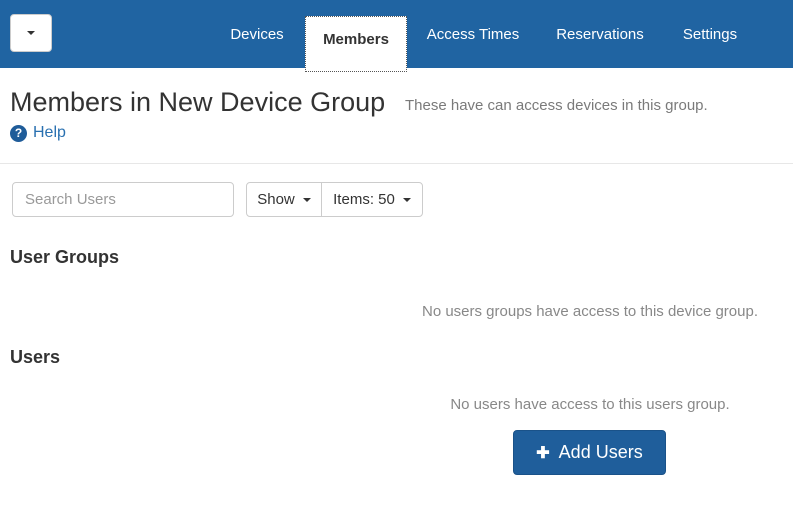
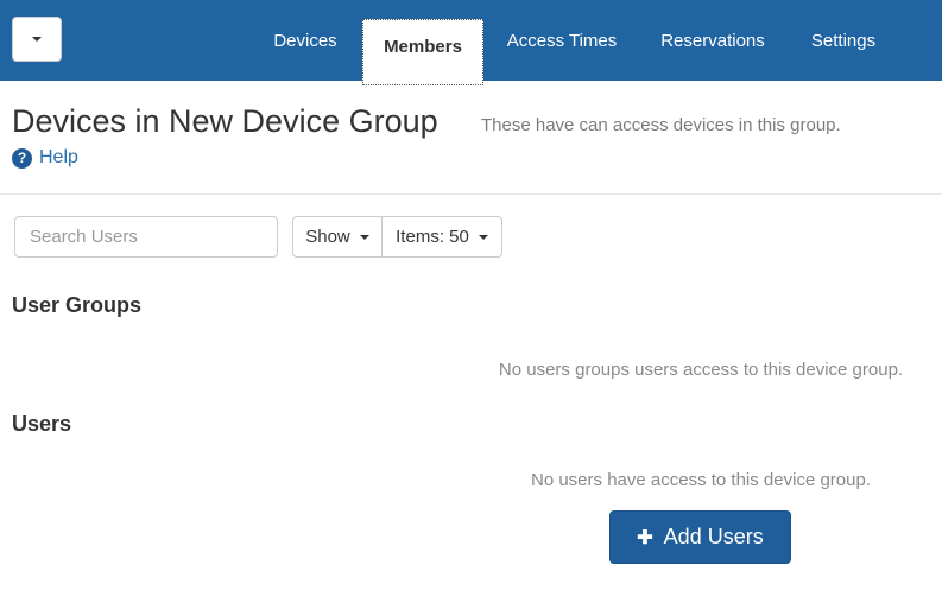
  Devices
  Members
  Access Times
  Reservations
  Settings
- Members in New Device Group
+ Devices in New Device Group
  These have can access devices in this group.
  ?
  Help
  Search Users
  Show
  Items: 50
  User Groups
- No users groups have access to this device group.
+ No users groups users access to this device group.
  Users
- No users have access to this users group.
+ No users have access to this device group.
  ✚
  Add Users
